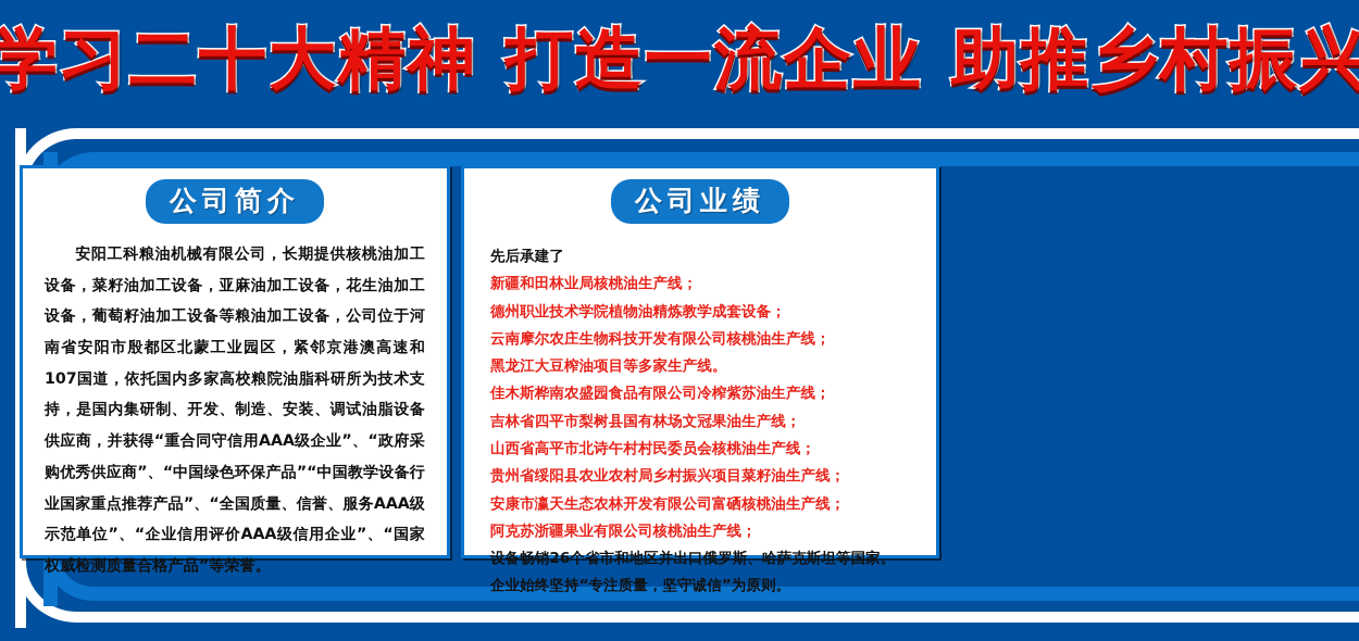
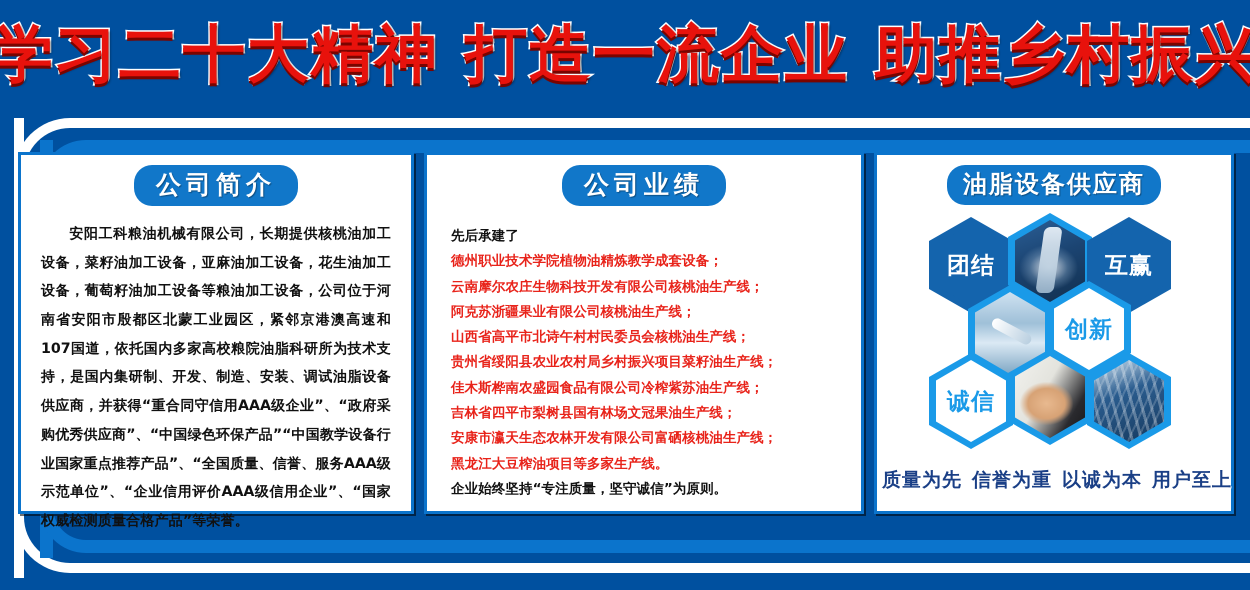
  学习二十大精神 打造一流企业 助推乡村振兴
  公司简介
  安阳工科粮油机械有限公司，长期提供核桃油加工设备，菜籽油加工设备，亚麻油加工设备，花生油加工设备，葡萄籽油加工设备等粮油加工设备，公司位于河南省安阳市殷都区北蒙工业园区，紧邻京港澳高速和107国道，依托国内多家高校粮院油脂科研所为技术支持，是国内集研制、开发、制造、安装、调试油脂设备供应商，并获得“重合同守信用AAA级企业”、“政府采购优秀供应商”、“中国绿色环保产品”“中国教学设备行业国家重点推荐产品”、“全国质量、信誉、服务AAA级示范单位”、“企业信用评价AAA级信用企业”、“国家权威检测质量合格产品”等荣誉。
  公司业绩
  先后承建了
- 新疆和田林业局核桃油生产线；
  德州职业技术学院植物油精炼教学成套设备；
  云南摩尔农庄生物科技开发有限公司核桃油生产线；
- 黑龙江大豆榨油项目等多家生产线。
+ 阿克苏浙疆果业有限公司核桃油生产线；
- 佳木斯桦南农盛园食品有限公司冷榨紫苏油生产线；
+ 山西省高平市北诗午村村民委员会核桃油生产线；
- 吉林省四平市梨树县国有林场文冠果油生产线；
+ 贵州省绥阳县农业农村局乡村振兴项目菜籽油生产线；
- 山西省高平市北诗午村村民委员会核桃油生产线；
+ 佳木斯桦南农盛园食品有限公司冷榨紫苏油生产线；
- 贵州省绥阳县农业农村局乡村振兴项目菜籽油生产线；
+ 吉林省四平市梨树县国有林场文冠果油生产线；
  安康市瀛天生态农林开发有限公司富硒核桃油生产线；
- 阿克苏浙疆果业有限公司核桃油生产线；
+ 黑龙江大豆榨油项目等多家生产线。
- 设备畅销26个省市和地区并出口俄罗斯、哈萨克斯坦等国家。
  企业始终坚持“专注质量，坚守诚信”为原则。
+ 油脂设备供应商
+ 团结
+ 互赢
+ 创新
+ 诚信
+ 质量为先 信誉为重 以诚为本 用户至上
